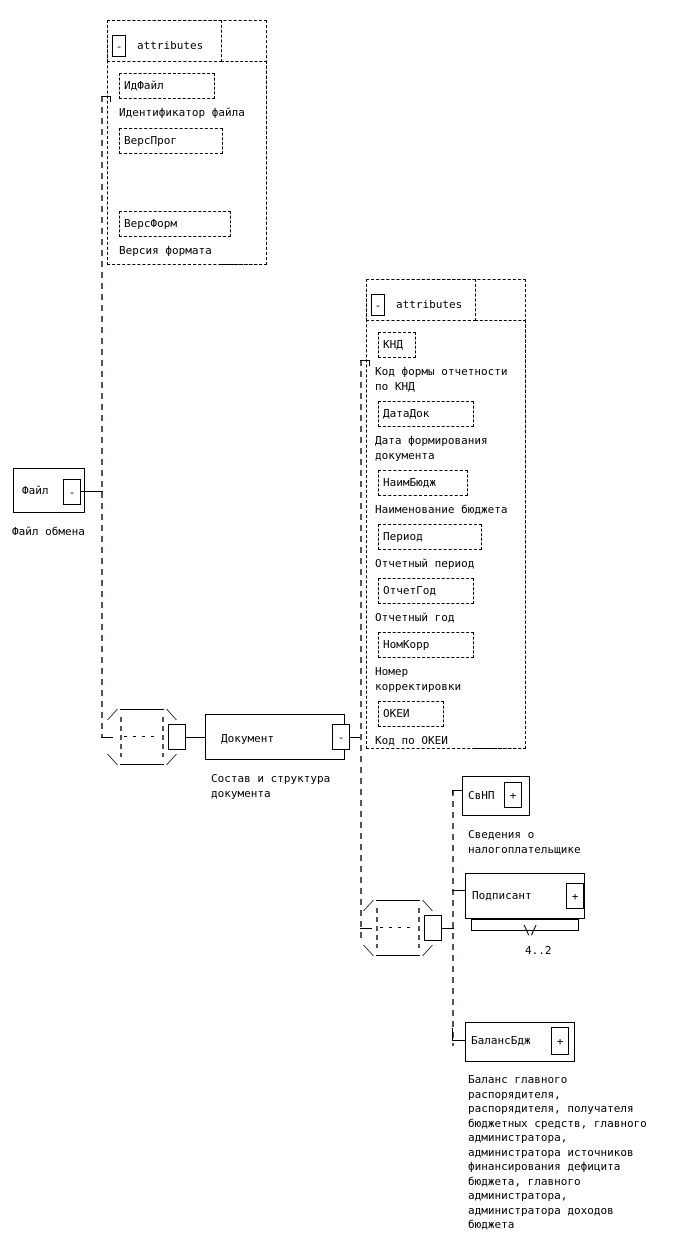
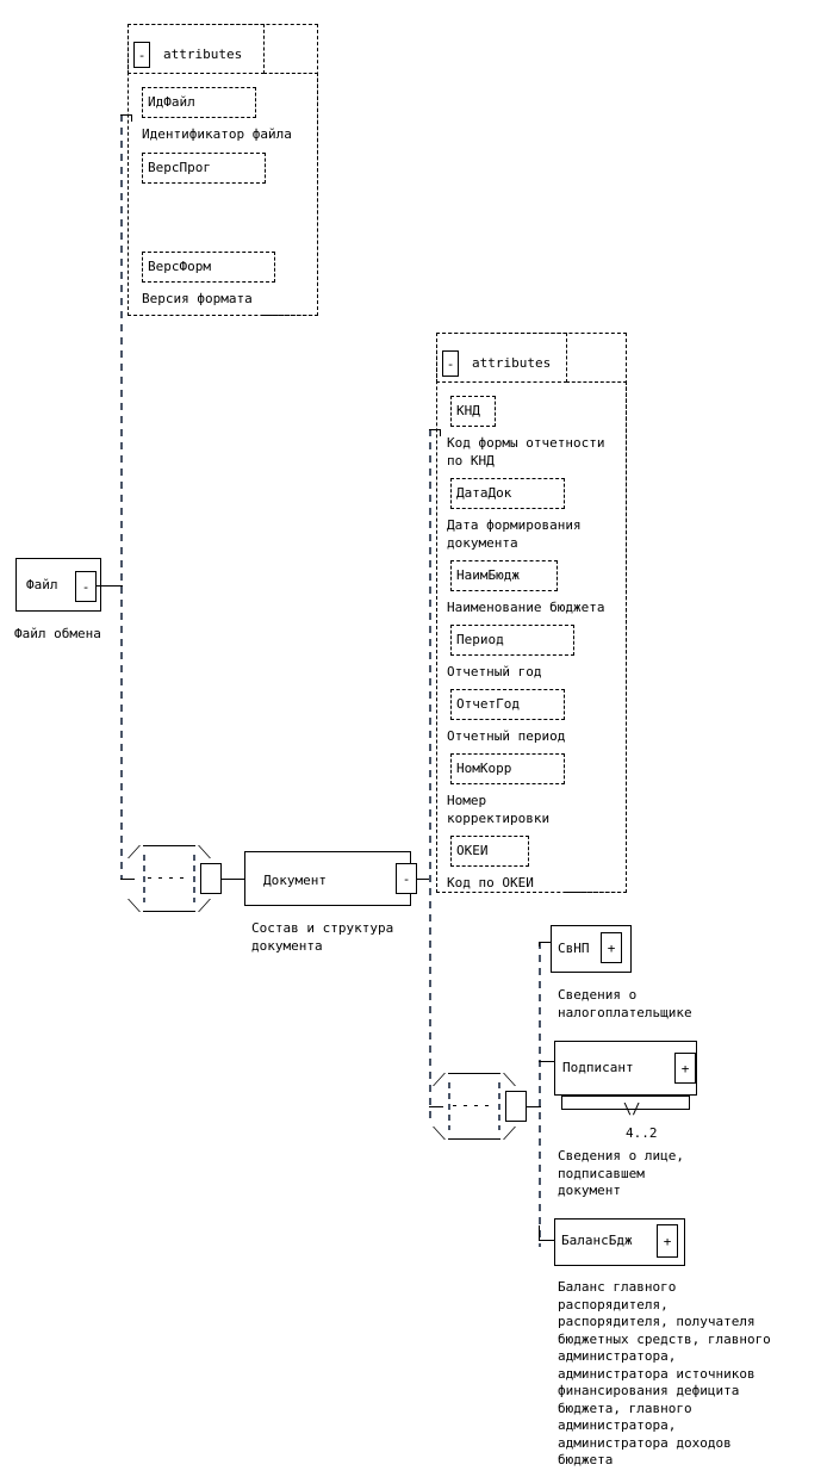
  Файл
  -
  Файл обмена
  -
  attributes
  ИдФайл
  Идентификатор файла
  ВерсПрог
  ВерсФорм
  Версия формата
  Документ
  -
  Состав и структура
  документа
  -
  attributes
  КНД
  Код формы отчетности
  по КНД
  ДатаДок
  Дата формирования
  документа
  НаимБюдж
  Наименование бюджета
  Период
- Отчетный период
+ Отчетный год
  ОтчетГод
- Отчетный год
+ Отчетный период
  НомКорр
  Номер
  корректировки
  ОКЕИ
  Код по ОКЕИ
  СвНП
  +
  Сведения о
  налогоплательщике
  Подписант
  +
  \/
  4..2
+ Сведения о лице,
+ подписавшем
+ документ
  БалансБдж
  +
  Баланс главного
  распорядителя,
  распорядителя, получателя
  бюджетных средств, главного
  администратора,
  администратора источников
  финансирования дефицита
  бюджета, главного
  администратора,
  администратора доходов
  бюджета
